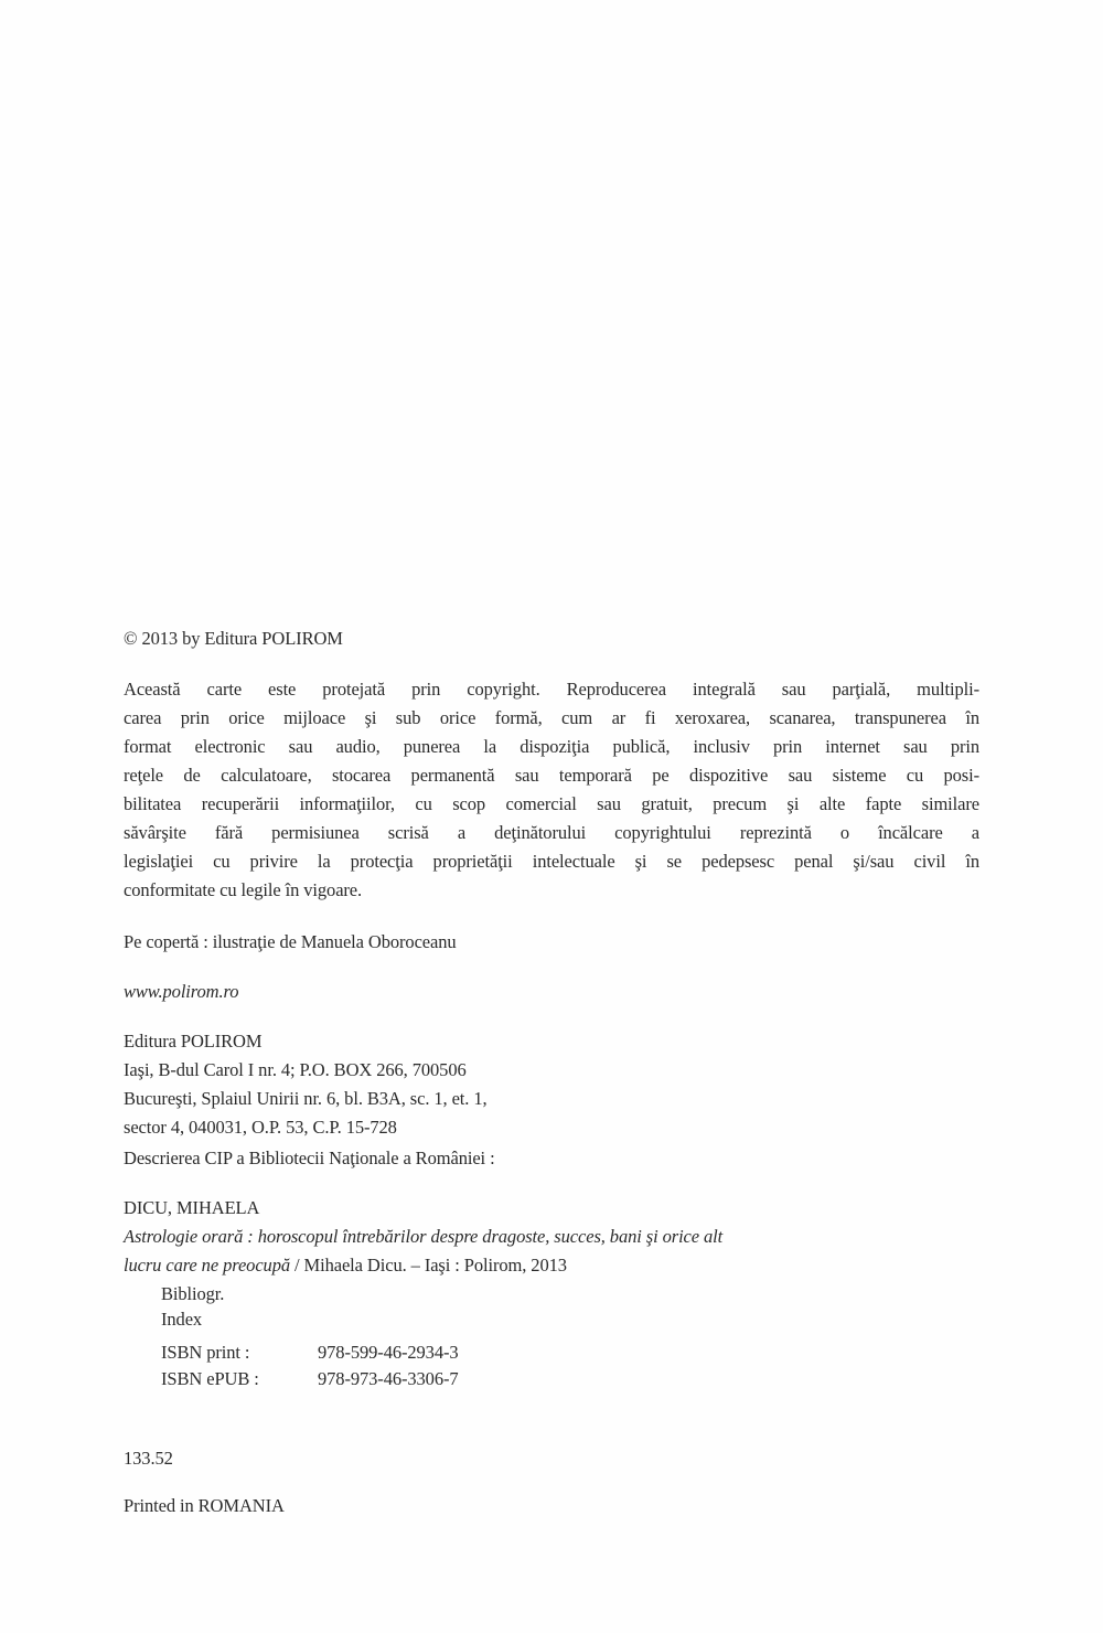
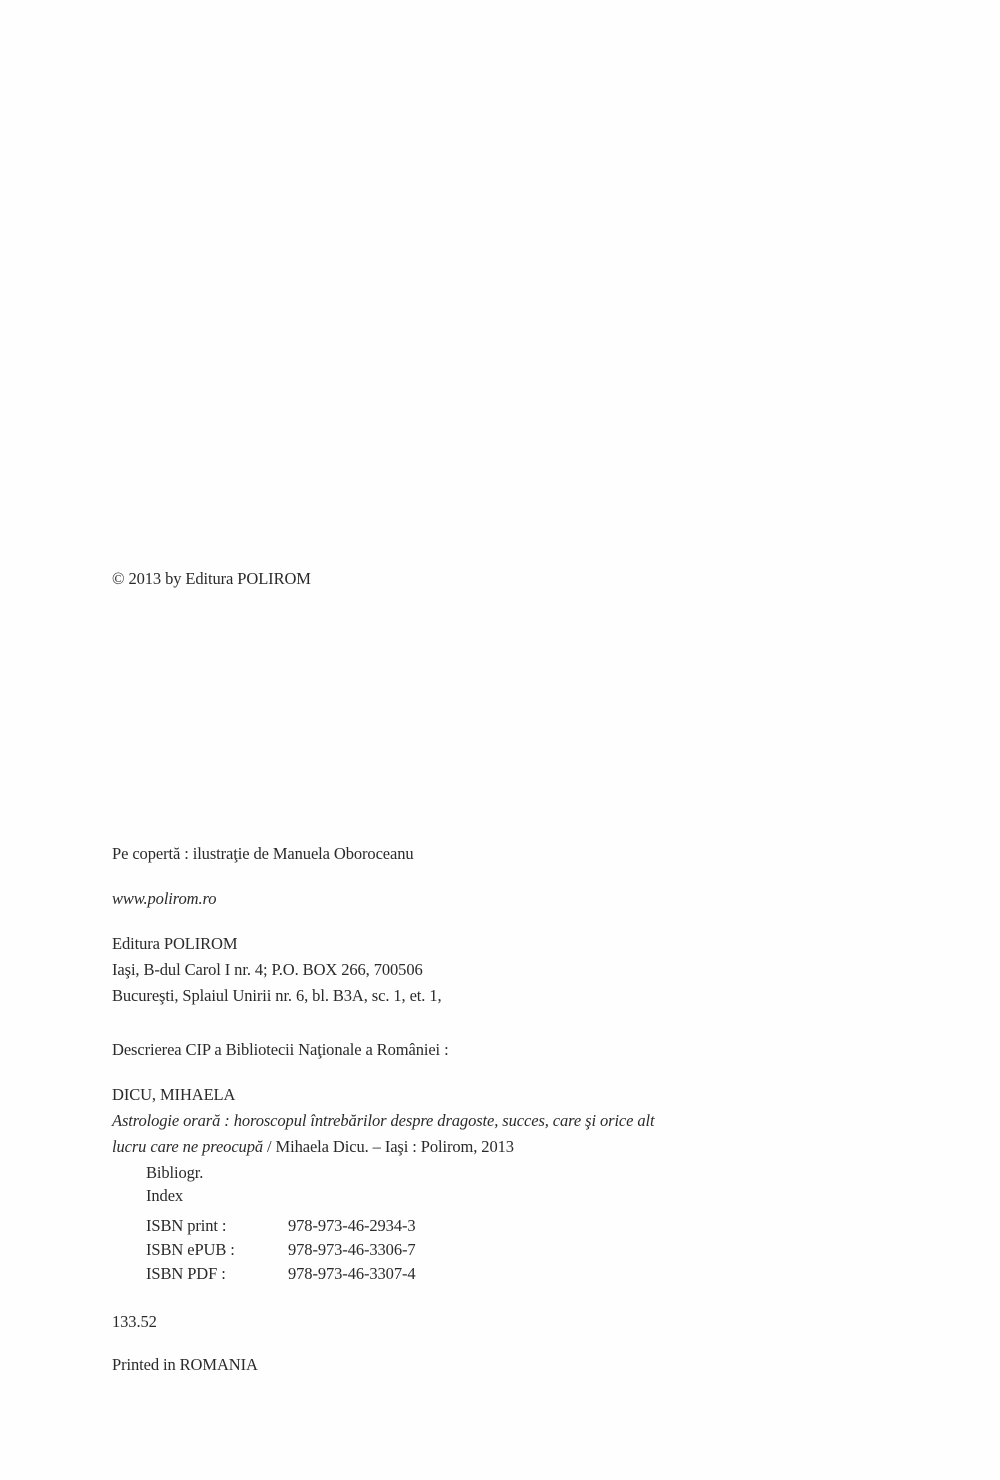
  © 2013 by Editura POLIROM
- Această carte este protejată prin copyright. Reproducerea integrală sau parţială, multipli-
- carea prin orice mijloace şi sub orice formă, cum ar fi xeroxarea, scanarea, transpunerea în
- format electronic sau audio, punerea la dispoziţia publică, inclusiv prin internet sau prin
- reţele de calculatoare, stocarea permanentă sau temporară pe dispozitive sau sisteme cu posi-
- bilitatea recuperării informaţiilor, cu scop comercial sau gratuit, precum şi alte fapte similare
- săvârşite fără permisiunea scrisă a deţinătorului copyrightului reprezintă o încălcare a
- legislaţiei cu privire la protecţia proprietăţii intelectuale şi se pedepsesc penal şi/sau civil în
- conformitate cu legile în vigoare.
  Pe copertă : ilustraţie de Manuela Oboroceanu
  www.polirom.ro
  Editura POLIROM
  Iaşi, B-dul Carol I nr. 4; P.O. BOX 266, 700506
  Bucureşti, Splaiul Unirii nr. 6, bl. B3A, sc. 1, et. 1,
- sector 4, 040031, O.P. 53, C.P. 15-728
  Descrierea CIP a Bibliotecii Naţionale a României :
  DICU, MIHAELA
- Astrologie orară : horoscopul întrebărilor despre dragoste, succes, bani şi orice alt
+ Astrologie orară : horoscopul întrebărilor despre dragoste, succes, care şi orice alt
  lucru care ne preocupă / Mihaela Dicu. – Iaşi : Polirom, 2013
  Bibliogr.
  Index
  ISBN print :
- 978-599-46-2934-3
+ 978-973-46-2934-3
  ISBN ePUB :
  978-973-46-3306-7
+ ISBN PDF :
+ 978-973-46-3307-4
  133.52
  Printed in ROMANIA
